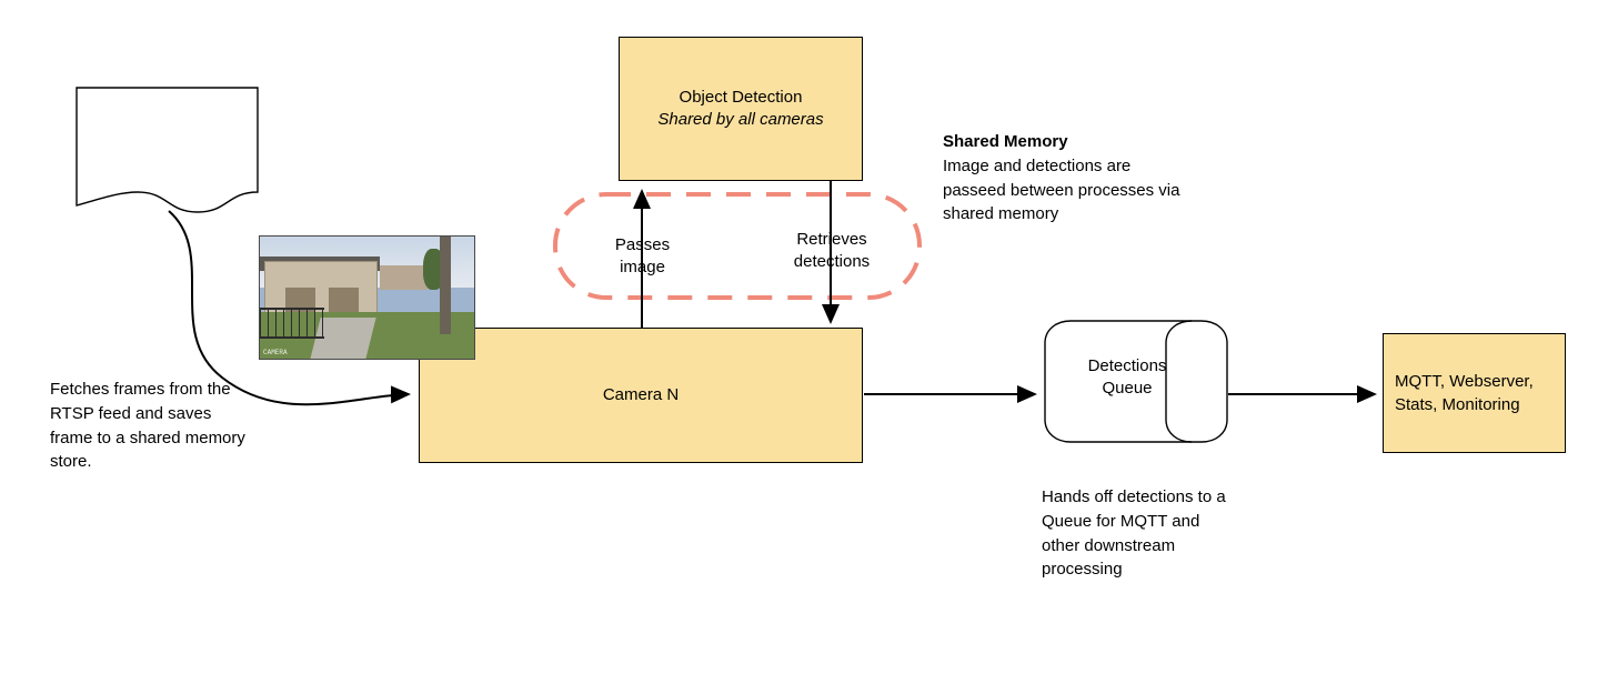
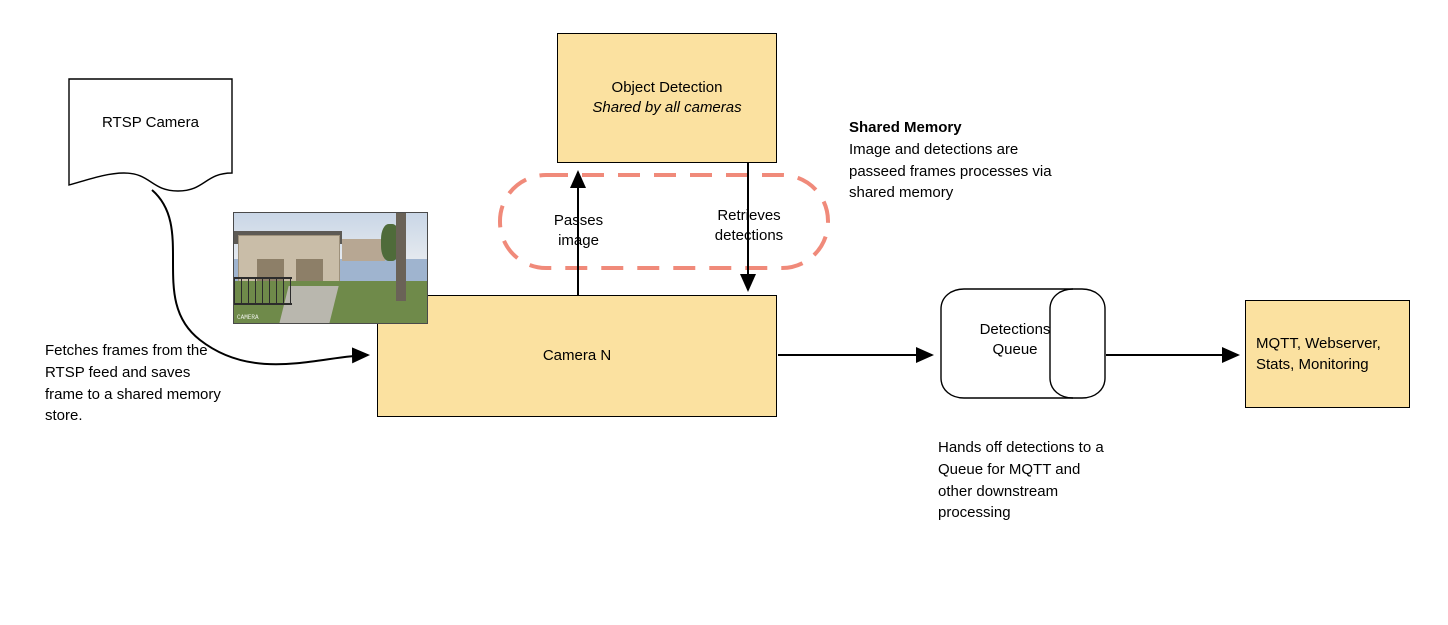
+ RTSP Camera
  Object Detection
  Shared by all cameras
  Camera N
  Detections
  Queue
  MQTT, Webserver,
  Stats, Monitoring
  Passes
  image
  Retrieves
  detections
  Fetches frames from the RTSP feed and saves frame to a shared memory store.
  Shared Memory
- Image and detections are passeed between processes via shared memory
+ Image and detections are passeed frames processes via shared memory
  Hands off detections to a Queue for MQTT and other downstream processing
